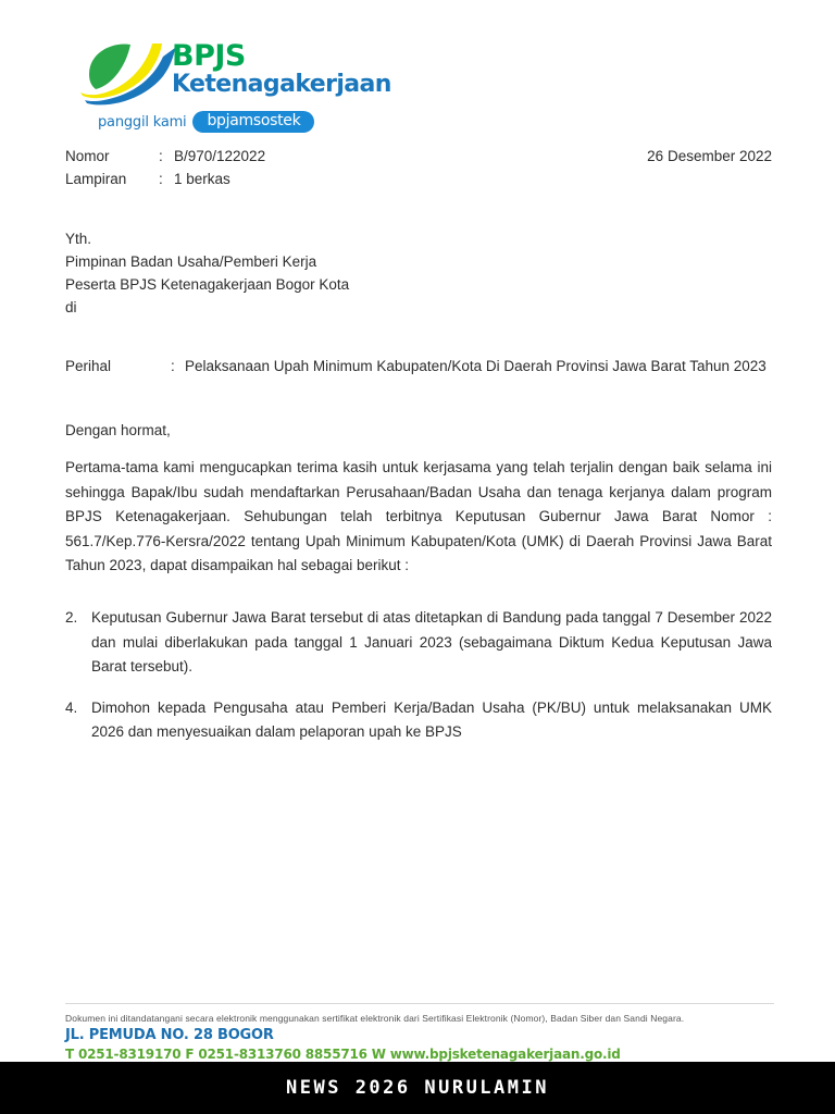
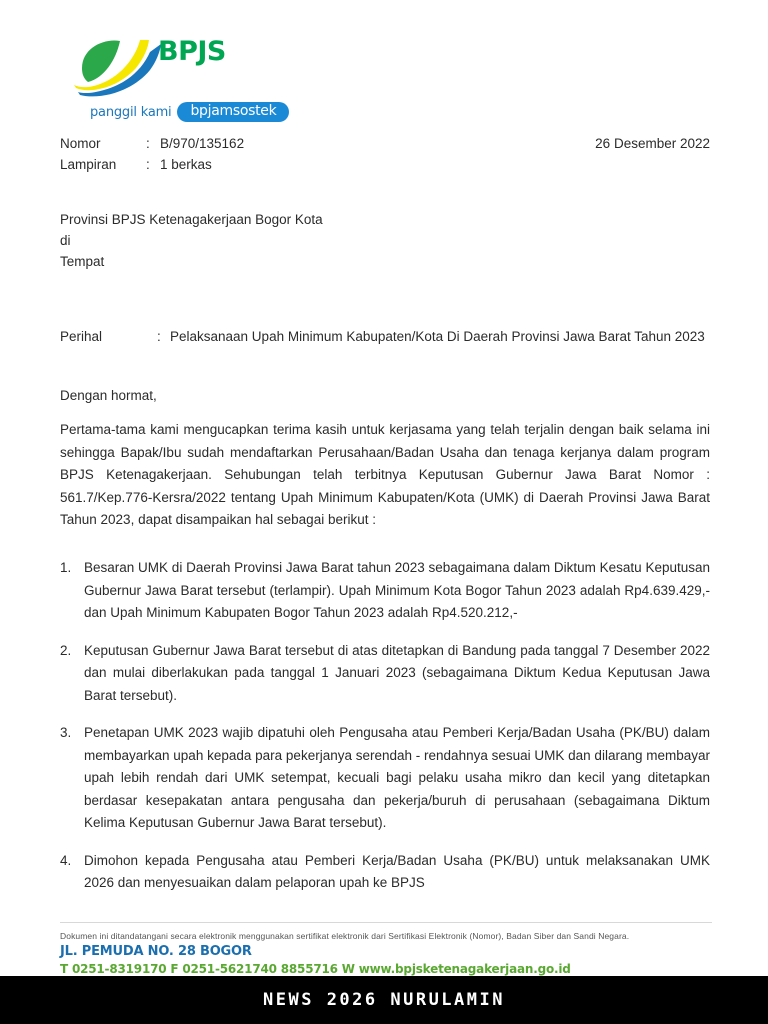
  BPJS
- Ketenagakerjaan
  panggil kami
  bpjamsostek
  Nomor
  :
- B/970/122022
+ B/970/135162
  Lampiran
  :
  1 berkas
  26 Desember 2022
- Yth.
- Pimpinan Badan Usaha/Pemberi Kerja
- Peserta BPJS Ketenagakerjaan Bogor Kota
+ Provinsi BPJS Ketenagakerjaan Bogor Kota
  di
+ Tempat
  Perihal
  :
  Pelaksanaan Upah Minimum Kabupaten/Kota Di Daerah Provinsi Jawa Barat Tahun 2023
  Dengan hormat,
  Pertama-tama kami mengucapkan terima kasih untuk kerjasama yang telah terjalin dengan baik selama ini sehingga Bapak/Ibu sudah mendaftarkan Perusahaan/Badan Usaha dan tenaga kerjanya dalam program BPJS Ketenagakerjaan. Sehubungan telah terbitnya Keputusan Gubernur Jawa Barat Nomor : 561.7/Kep.776-Kersra/2022 tentang Upah Minimum Kabupaten/Kota (UMK) di Daerah Provinsi Jawa Barat Tahun 2023, dapat disampaikan hal sebagai berikut :
+ 1.
+ Besaran UMK di Daerah Provinsi Jawa Barat tahun 2023 sebagaimana dalam Diktum Kesatu Keputusan Gubernur Jawa Barat tersebut (terlampir). Upah Minimum Kota Bogor Tahun 2023 adalah Rp4.639.429,- dan Upah Minimum Kabupaten Bogor Tahun 2023 adalah Rp4.520.212,-
  2.
  Keputusan Gubernur Jawa Barat tersebut di atas ditetapkan di Bandung pada tanggal 7 Desember 2022 dan mulai diberlakukan pada tanggal 1 Januari 2023 (sebagaimana Diktum Kedua Keputusan Jawa Barat tersebut).
+ 3.
+ Penetapan UMK 2023 wajib dipatuhi oleh Pengusaha atau Pemberi Kerja/Badan Usaha (PK/BU) dalam membayarkan upah kepada para pekerjanya serendah - rendahnya sesuai UMK dan dilarang membayar upah lebih rendah dari UMK setempat, kecuali bagi pelaku usaha mikro dan kecil yang ditetapkan berdasar kesepakatan antara pengusaha dan pekerja/buruh di perusahaan (sebagaimana Diktum Kelima Keputusan Gubernur Jawa Barat tersebut).
  4.
  Dimohon kepada Pengusaha atau Pemberi Kerja/Badan Usaha (PK/BU) untuk melaksanakan UMK 2026 dan menyesuaikan dalam pelaporan upah ke BPJS
  Dokumen ini ditandatangani secara elektronik menggunakan sertifikat elektronik dari Sertifikasi Elektronik (Nomor), Badan Siber dan Sandi Negara.
  JL. PEMUDA NO. 28 BOGOR
- T 0251-8319170 F 0251-8313760 8855716 W www.bpjsketenagakerjaan.go.id
+ T 0251-8319170 F 0251-5621740 8855716 W www.bpjsketenagakerjaan.go.id
  NEWS 2026 NURULAMIN
